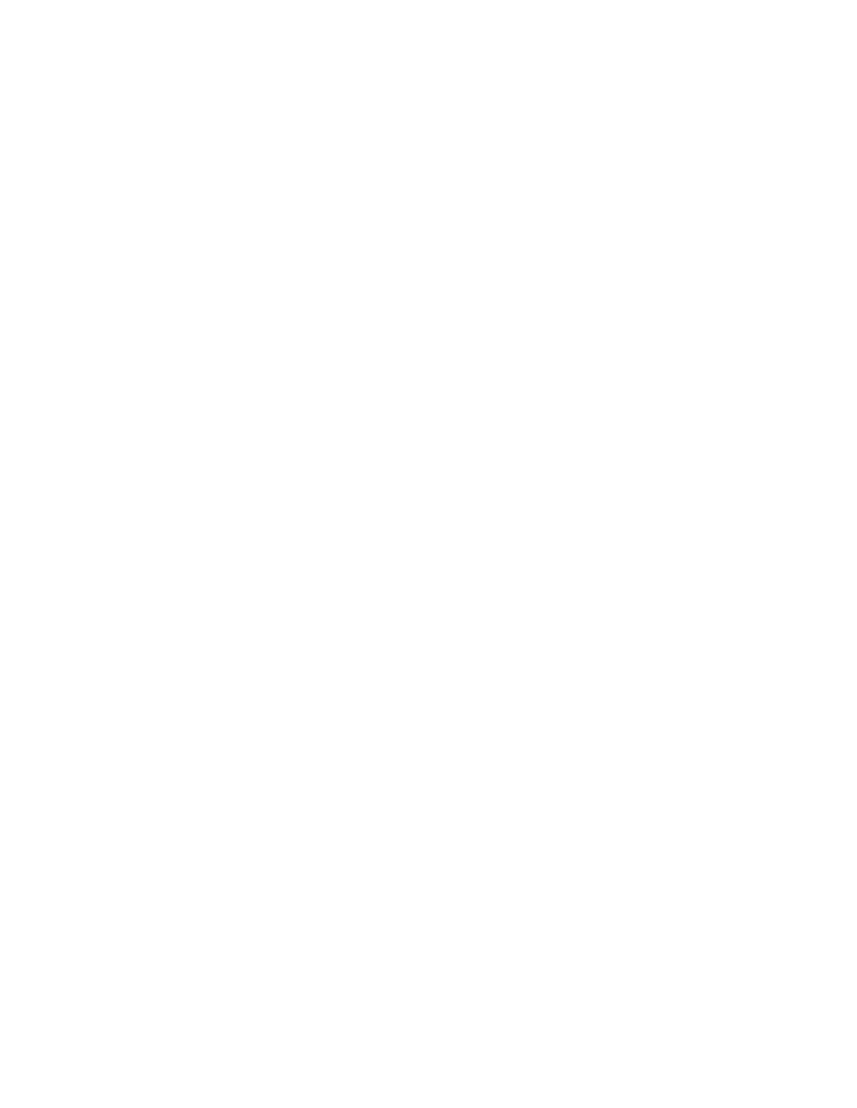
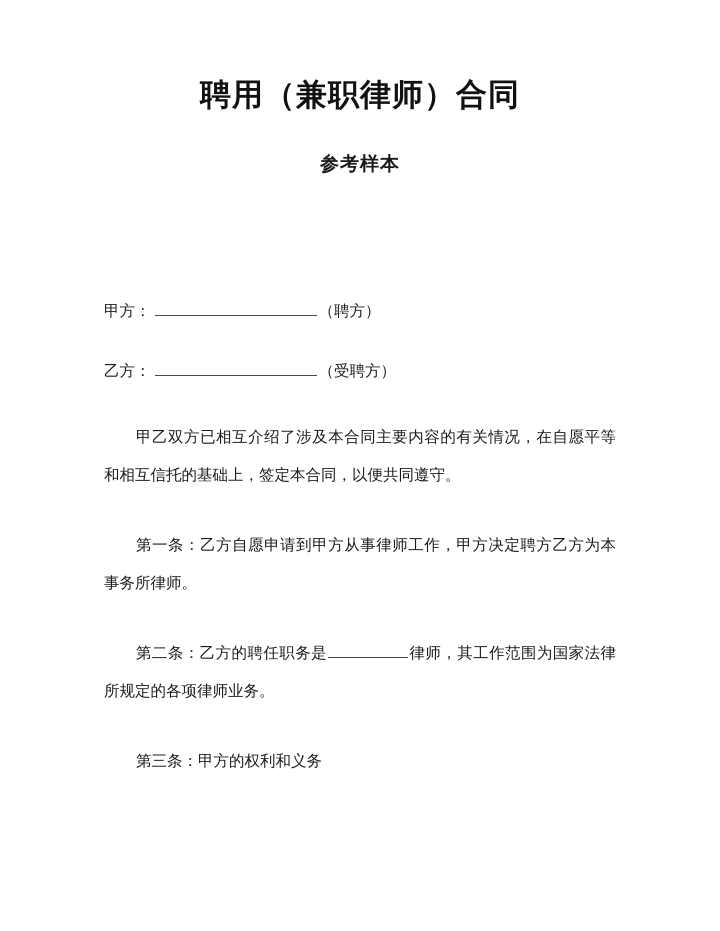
+ 聘用（兼职律师）合同
+ 参考样本
+ 甲方：
+ （聘方）
+ 乙方：
+ （受聘方）
+ 甲乙双方已相互介绍了涉及本合同主要内容的有关情况，在自愿平等和相互信托的基础上，签定本合同，以便共同遵守。
+ 第一条：乙方自愿申请到甲方从事律师工作，甲方决定聘方乙方为本事务所律师。
+ 第二条：乙方的聘任职务是 律师，其工作范围为国家法律所规定的各项律师业务。
+ 第三条：甲方的权利和义务
